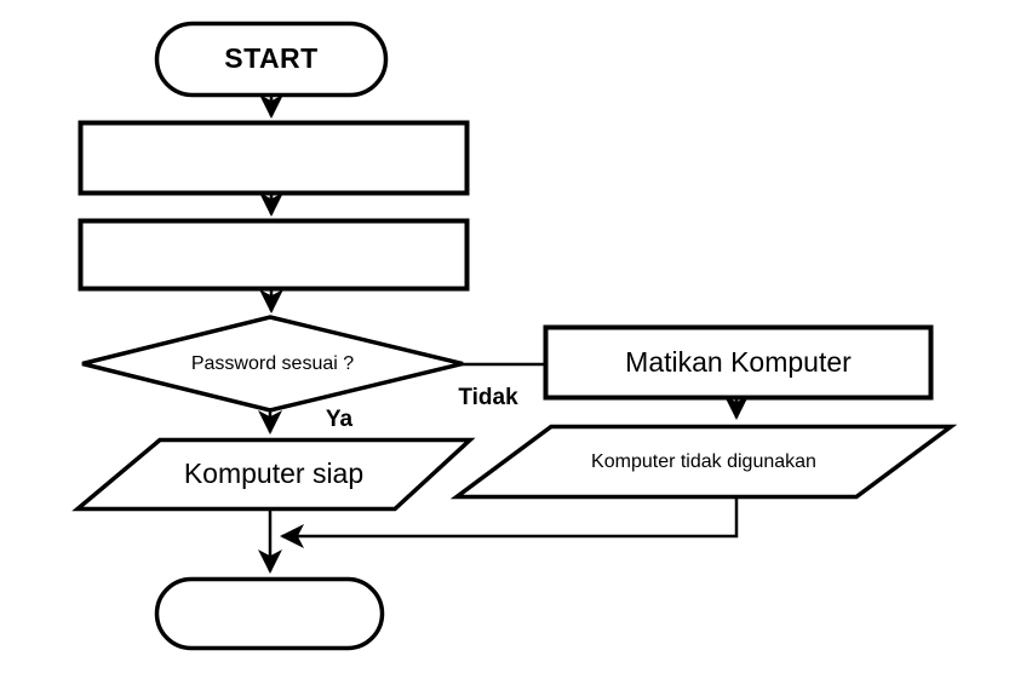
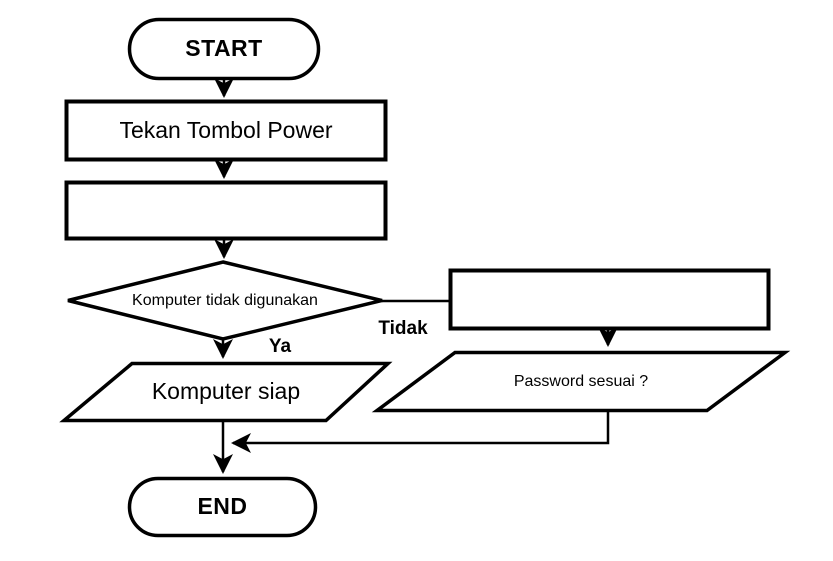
  START
+ Tekan Tombol Power
- Password sesuai ?
+ Komputer tidak digunakan
- Matikan Komputer
  Komputer siap
- Komputer tidak digunakan
+ Password sesuai ?
+ END
  Ya
  Tidak
